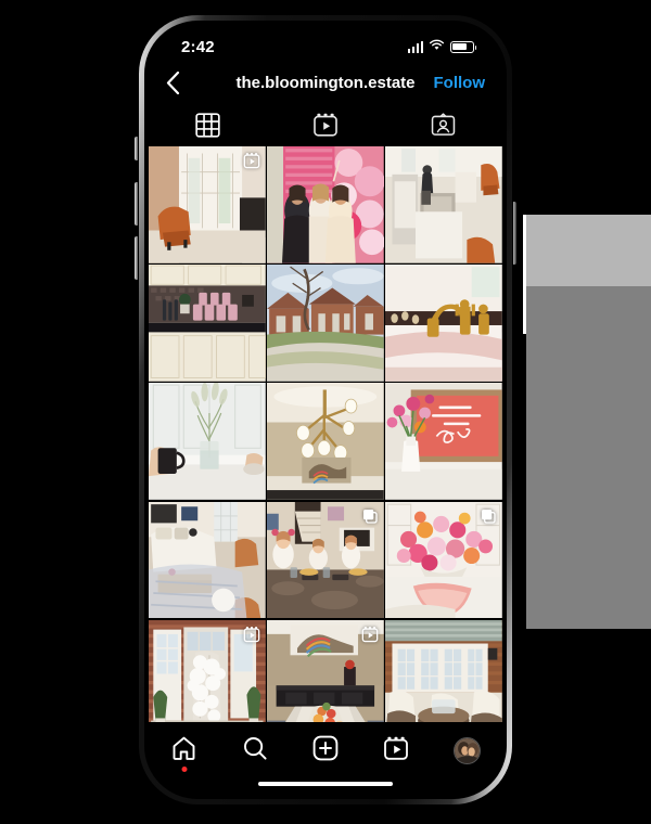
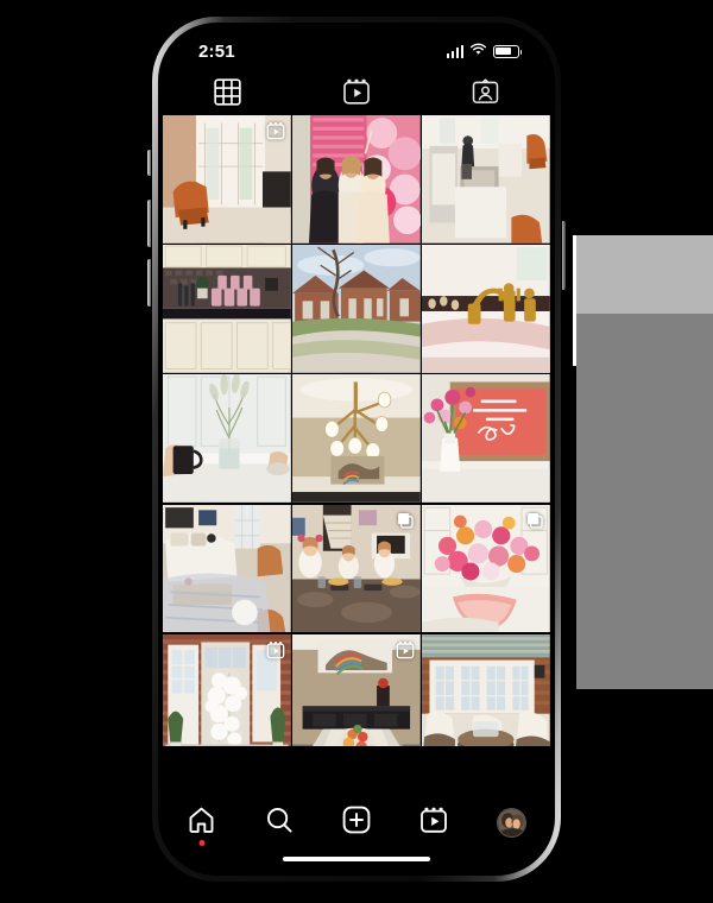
- 2:42
+ 2:51
- the.bloomington.estate
- Follow
